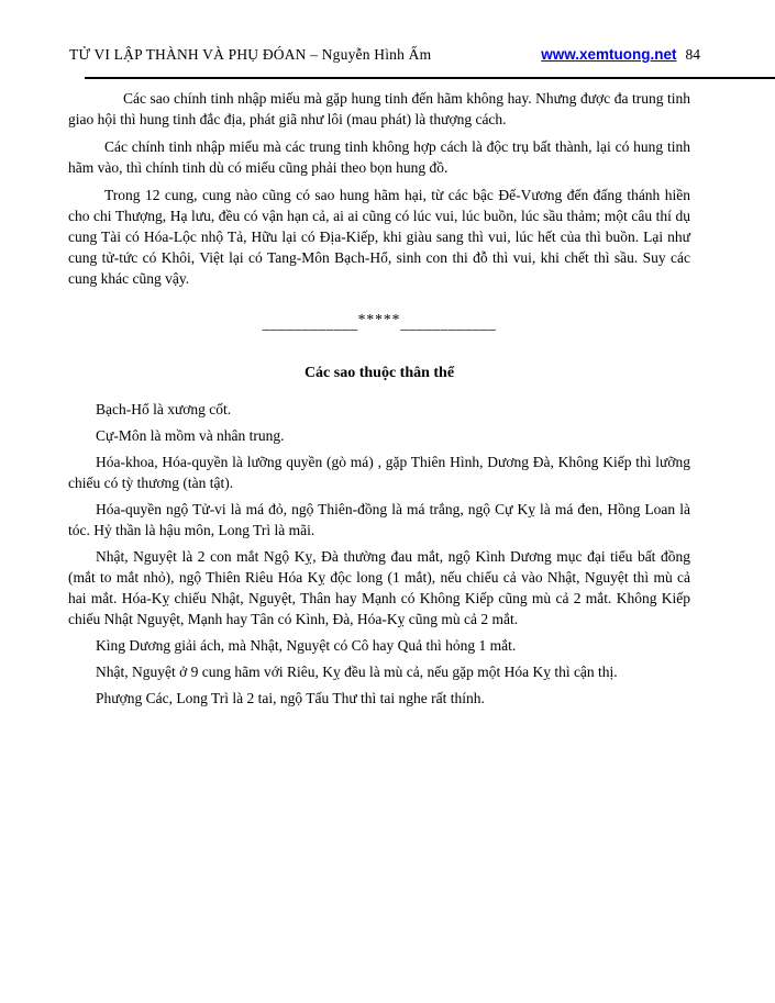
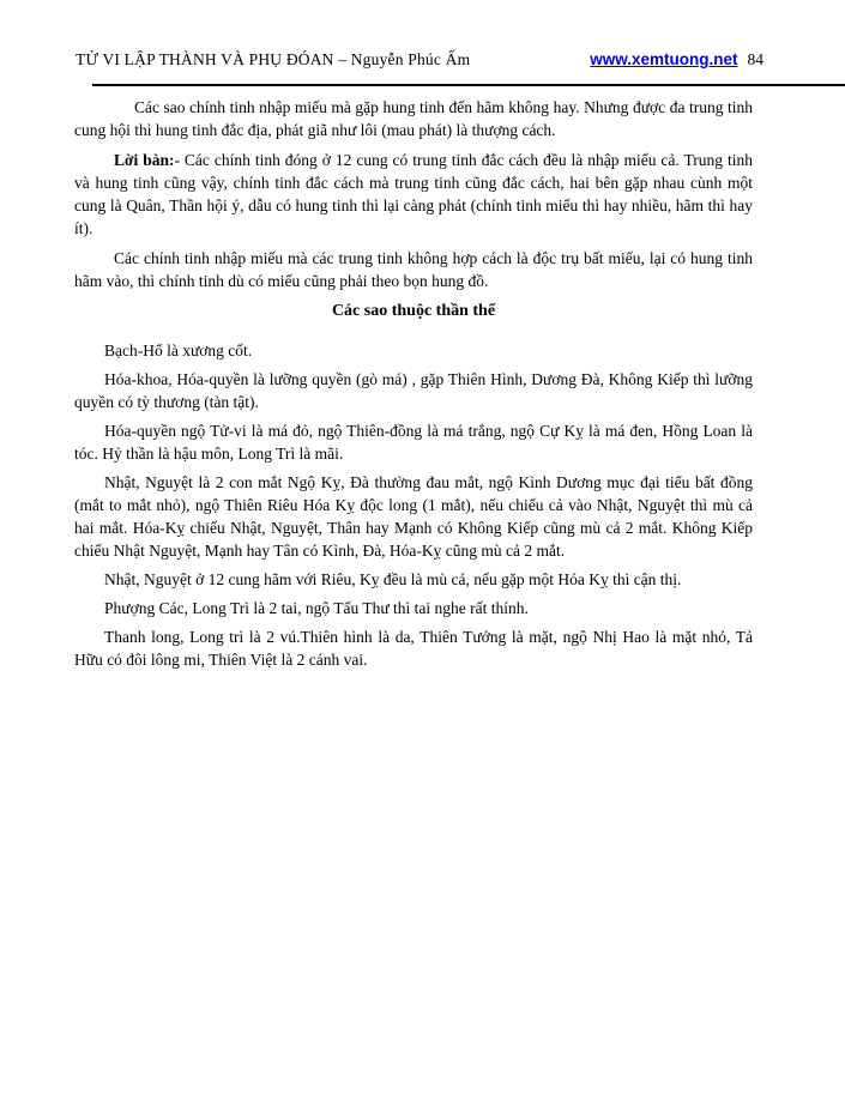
- TỬ VI LẬP THÀNH VÀ PHỤ ĐÓAN – Nguyễn Hình Ấm
+ TỬ VI LẬP THÀNH VÀ PHỤ ĐÓAN – Nguyễn Phúc Ấm
  www.xemtuong.net
  84
- Các sao chính tinh nhập miếu mà gặp hung tinh đến hãm không hay. Nhưng được đa trung tinh giao hội thì hung tinh đắc địa, phát giã như lôi (mau phát) là thượng cách.
+ Các sao chính tinh nhập miếu mà gặp hung tinh đến hãm không hay. Nhưng được đa trung tinh cung hội thì hung tinh đắc địa, phát giã như lôi (mau phát) là thượng cách.
+ Lời bàn:- Các chính tinh đóng ở 12 cung có trung tinh đắc cách đều là nhập miếu cả. Trung tinh và hung tinh cũng vậy, chính tinh đắc cách mà trung tinh cũng đắc cách, hai bên gặp nhau cùnh một cung là Quân, Thần hội ý, dẫu có hung tinh thì lại càng phát (chính tinh miếu thì hay nhiều, hãm thì hay ít).
- Các chính tinh nhập miếu mà các trung tinh không hợp cách là độc trụ bất thành, lại có hung tinh hãm vào, thì chính tinh dù có miếu cũng phải theo bọn hung đồ.
+ Các chính tinh nhập miếu mà các trung tinh không hợp cách là độc trụ bất miếu, lại có hung tinh hãm vào, thì chính tinh dù có miếu cũng phải theo bọn hung đồ.
- Trong 12 cung, cung nào cũng có sao hung hãm hại, từ các bậc Đế-Vương đến đấng thánh hiền cho chi Thượng, Hạ lưu, đều có vận hạn cả, ai ai cũng có lúc vui, lúc buồn, lúc sầu thảm; một câu thí dụ cung Tài có Hóa-Lộc nhộ Tả, Hữu lại có Địa-Kiếp, khi giàu sang thì vui, lúc hết của thì buồn. Lại như cung tử-tức có Khôi, Việt lại có Tang-Môn Bạch-Hổ, sinh con thi đỗ thì vui, khi chết thì sầu. Suy các cung khác cũng vậy.
- ____________*****____________
- Các sao thuộc thân thể
+ Các sao thuộc thần thể
  Bạch-Hổ là xương cốt.
- Cự-Môn là mồm và nhân trung.
- Hóa-khoa, Hóa-quyền là lưỡng quyền (gò má) , gặp Thiên Hình, Dương Đà, Không Kiếp thì lưỡng chiếu có tỳ thương (tàn tật).
+ Hóa-khoa, Hóa-quyền là lưỡng quyền (gò má) , gặp Thiên Hình, Dương Đà, Không Kiếp thì lưỡng quyền có tỳ thương (tàn tật).
  Hóa-quyền ngộ Tử-vi là má đỏ, ngộ Thiên-đồng là má trắng, ngộ Cự Kỵ là má đen, Hồng Loan là tóc. Hỷ thần là hậu môn, Long Trì là mãi.
  Nhật, Nguyệt là 2 con mắt Ngộ Kỵ, Đà thường đau mắt, ngộ Kình Dương mục đại tiểu bất đồng (mắt to mắt nhỏ), ngộ Thiên Riêu Hóa Kỵ độc long (1 mắt), nếu chiếu cả vào Nhật, Nguyệt thì mù cả hai mắt. Hóa-Kỵ chiếu Nhật, Nguyệt, Thân hay Mạnh có Không Kiếp cũng mù cả 2 mắt. Không Kiếp chiếu Nhật Nguyệt, Mạnh hay Tân có Kình, Đà, Hóa-Kỵ cũng mù cả 2 mắt.
- Kìng Dương giải ách, mà Nhật, Nguyệt có Cô hay Quả thì hỏng 1 mắt.
- Nhật, Nguyệt ở 9 cung hãm với Riêu, Kỵ đều là mù cả, nếu gặp một Hóa Kỵ thì cận thị.
+ Nhật, Nguyệt ở 12 cung hãm với Riêu, Kỵ đều là mù cả, nếu gặp một Hóa Kỵ thì cận thị.
  Phượng Các, Long Trì là 2 tai, ngộ Tấu Thư thì tai nghe rất thính.
+ Thanh long, Long trì là 2 vú.Thiên hình là da, Thiên Tướng là mặt, ngộ Nhị Hao là mặt nhỏ, Tả Hữu có đôi lông mi, Thiên Việt là 2 cánh vai.
